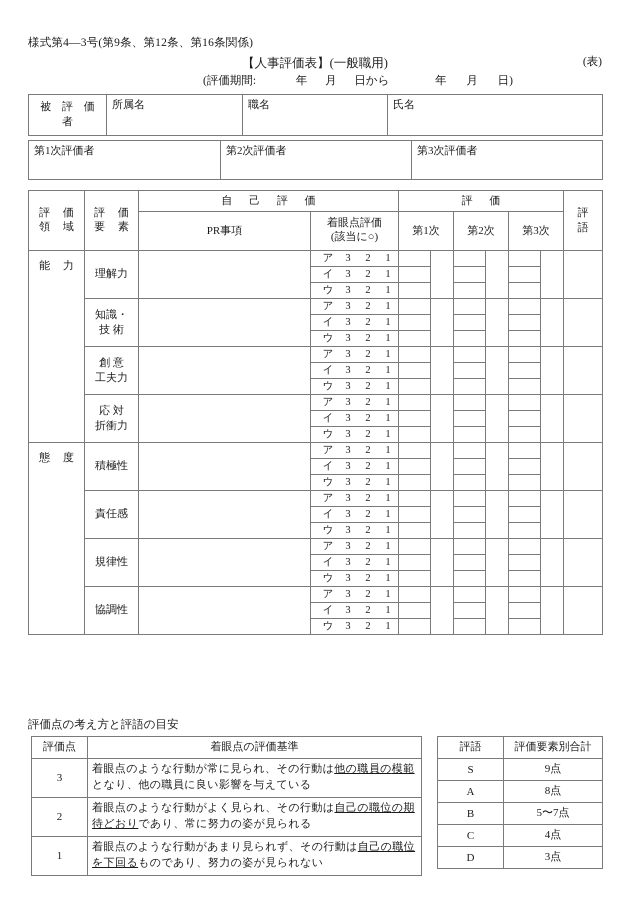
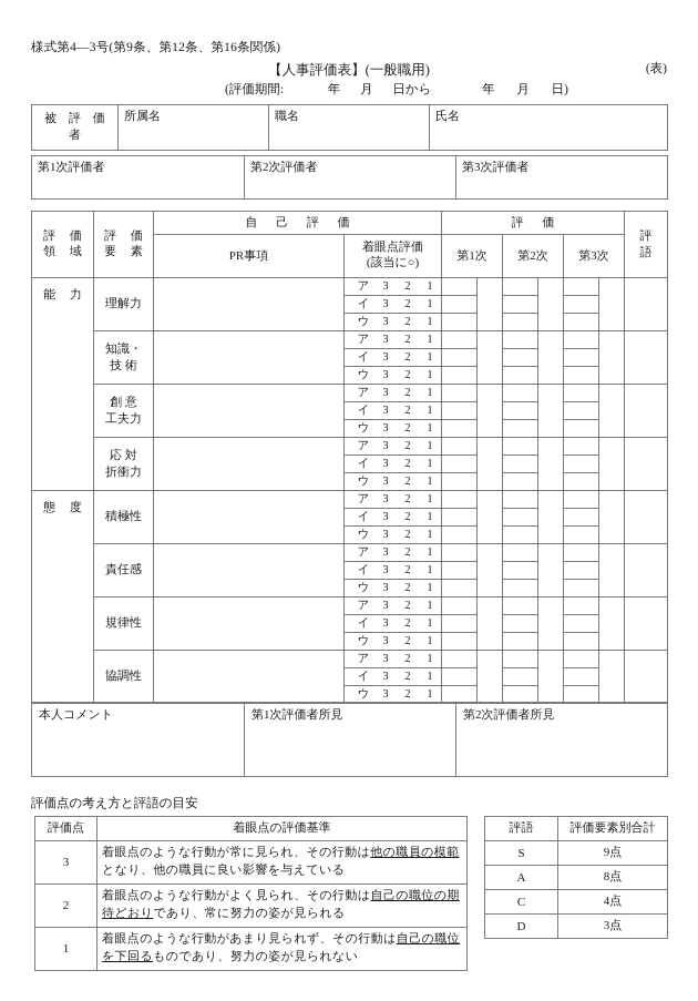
  様式第4―3号(第9条、第12条、第16条関係)
  【人事評価表】(一般職用)
  (表)
  (評価期間: 年 月 日から 年 月 日)
  被 評 価 者	所属名	職名	氏名
  第1次評価者	第2次評価者	第3次評価者
  評 価 領 域	評 価 要 素	自 己 評 価	評 価	評 語
  PR事項	着眼点評価 (該当に○)	第1次	第2次	第3次
  能 力	理解力		ア 3 2 1
  イ 3 2 1
  ウ 3 2 1
  知識・技 術		ア 3 2 1
  イ 3 2 1
  ウ 3 2 1
  創 意工夫力		ア 3 2 1
  イ 3 2 1
  ウ 3 2 1
  応 対折衝力		ア 3 2 1
  イ 3 2 1
  ウ 3 2 1
  態 度	積極性		ア 3 2 1
  イ 3 2 1
  ウ 3 2 1
  責任感		ア 3 2 1
  イ 3 2 1
  ウ 3 2 1
  規律性		ア 3 2 1
  イ 3 2 1
  ウ 3 2 1
  協調性		ア 3 2 1
  イ 3 2 1
  ウ 3 2 1
+ 本人コメント	第1次評価者所見	第2次評価者所見
  評価点の考え方と評語の目安
  評価点	着眼点の評価基準
  3	着眼点のような行動が常に見られ、その行動は他の職員の模範となり、他の職員に良い影響を与えている
  2	着眼点のような行動がよく見られ、その行動は自己の職位の期待どおりであり、常に努力の姿が見られる
  1	着眼点のような行動があまり見られず、その行動は自己の職位を下回るものであり、努力の姿が見られない
  評語	評価要素別合計
  S	9点
  A	8点
- B	5〜7点
  C	4点
  D	3点
